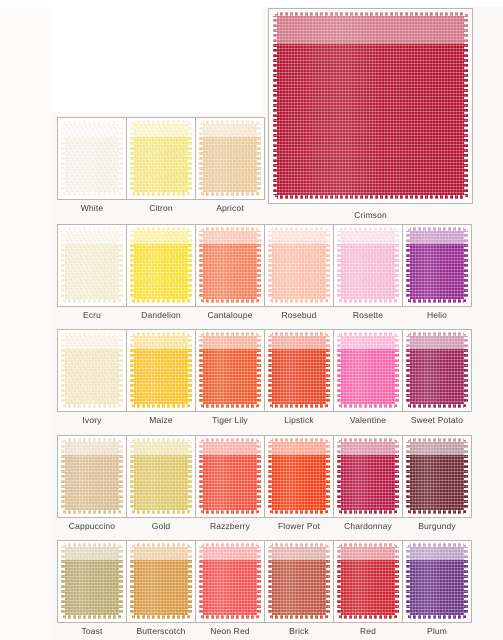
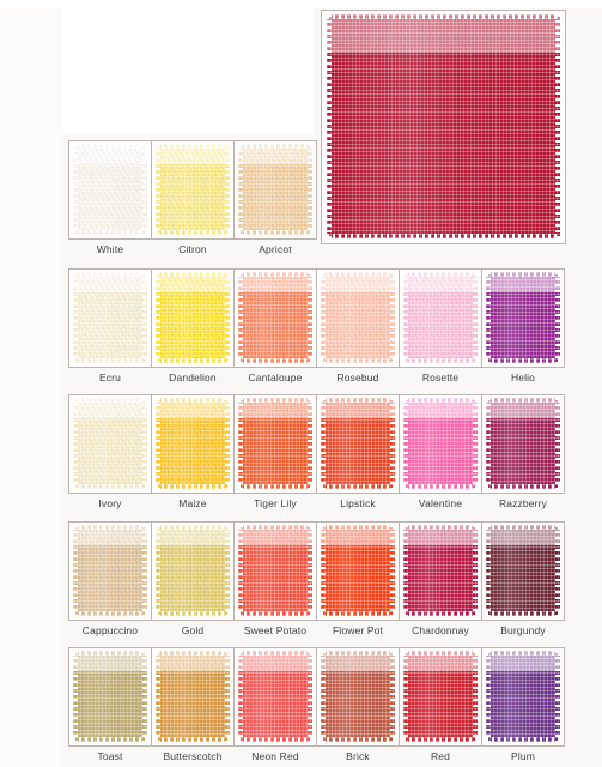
- Crimson
  White
  Citron
  Apricot
  Ecru
  Dandelion
  Cantaloupe
  Rosebud
  Rosette
  Helio
  Ivory
  Maize
  Tiger Lily
  Lipstick
  Valentine
- Sweet Potato
+ Razzberry
  Cappuccino
  Gold
- Razzberry
+ Sweet Potato
  Flower Pot
  Chardonnay
  Burgundy
  Toast
  Butterscotch
  Neon Red
  Brick
  Red
  Plum
